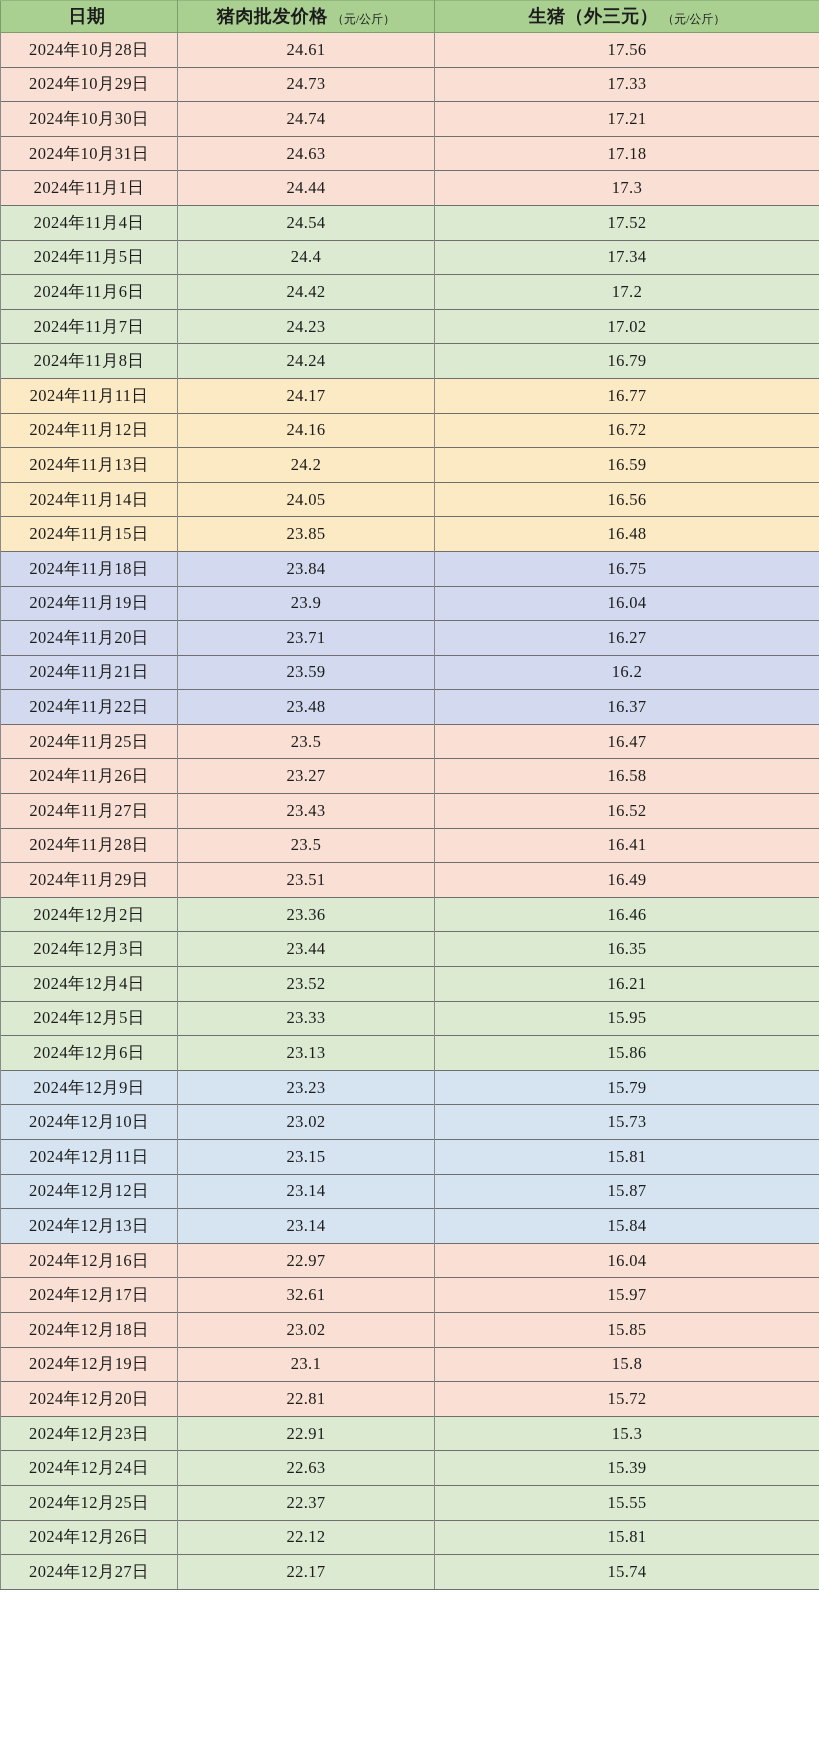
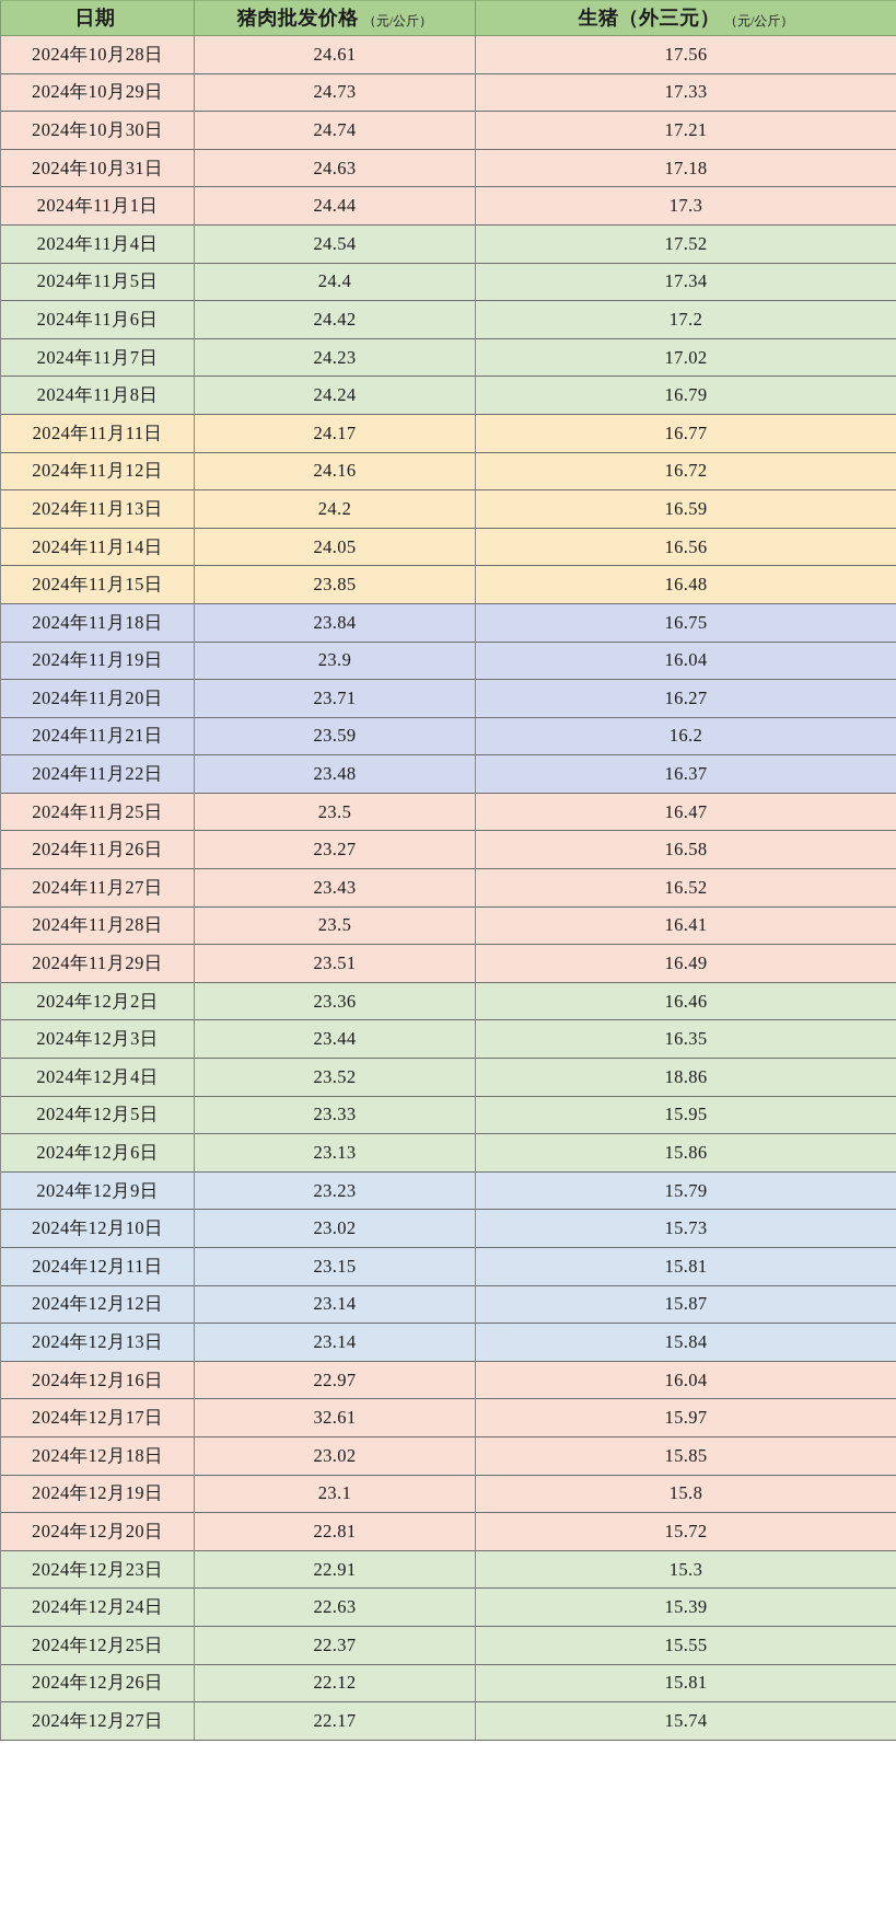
  日期	猪肉批发价格 （元/公斤）	生猪（外三元） （元/公斤）
  2024年10月28日	24.61	17.56
  2024年10月29日	24.73	17.33
  2024年10月30日	24.74	17.21
  2024年10月31日	24.63	17.18
  2024年11月1日	24.44	17.3
  2024年11月4日	24.54	17.52
  2024年11月5日	24.4	17.34
  2024年11月6日	24.42	17.2
  2024年11月7日	24.23	17.02
  2024年11月8日	24.24	16.79
  2024年11月11日	24.17	16.77
  2024年11月12日	24.16	16.72
  2024年11月13日	24.2	16.59
  2024年11月14日	24.05	16.56
  2024年11月15日	23.85	16.48
  2024年11月18日	23.84	16.75
  2024年11月19日	23.9	16.04
  2024年11月20日	23.71	16.27
  2024年11月21日	23.59	16.2
  2024年11月22日	23.48	16.37
  2024年11月25日	23.5	16.47
  2024年11月26日	23.27	16.58
  2024年11月27日	23.43	16.52
  2024年11月28日	23.5	16.41
  2024年11月29日	23.51	16.49
  2024年12月2日	23.36	16.46
  2024年12月3日	23.44	16.35
- 2024年12月4日	23.52	16.21
+ 2024年12月4日	23.52	18.86
  2024年12月5日	23.33	15.95
  2024年12月6日	23.13	15.86
  2024年12月9日	23.23	15.79
  2024年12月10日	23.02	15.73
  2024年12月11日	23.15	15.81
  2024年12月12日	23.14	15.87
  2024年12月13日	23.14	15.84
  2024年12月16日	22.97	16.04
  2024年12月17日	32.61	15.97
  2024年12月18日	23.02	15.85
  2024年12月19日	23.1	15.8
  2024年12月20日	22.81	15.72
  2024年12月23日	22.91	15.3
  2024年12月24日	22.63	15.39
  2024年12月25日	22.37	15.55
  2024年12月26日	22.12	15.81
  2024年12月27日	22.17	15.74
